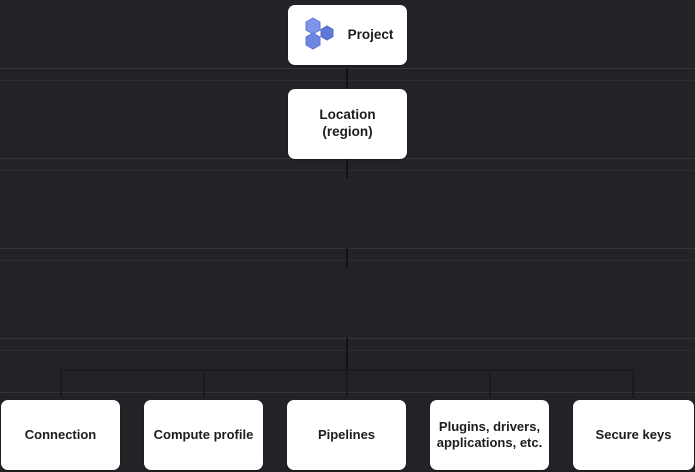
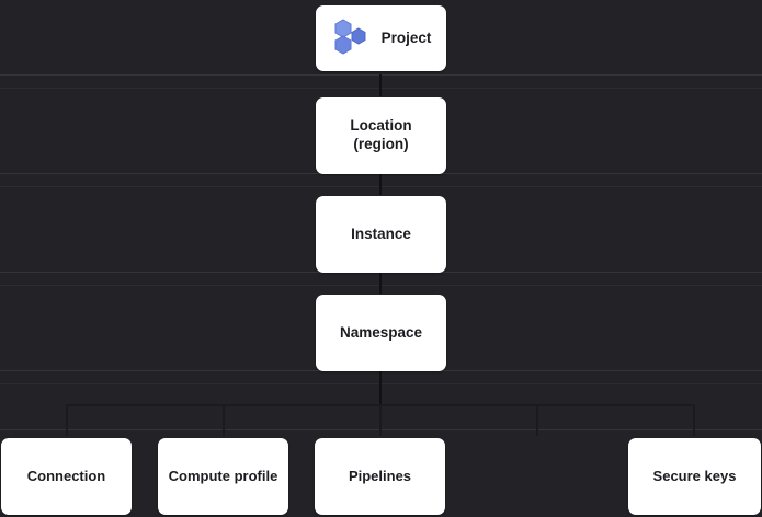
  Project
  Location
  (region)
+ Instance
+ Namespace
  Connection
  Compute profile
  Pipelines
- Plugins, drivers,
- applications, etc.
  Secure keys
